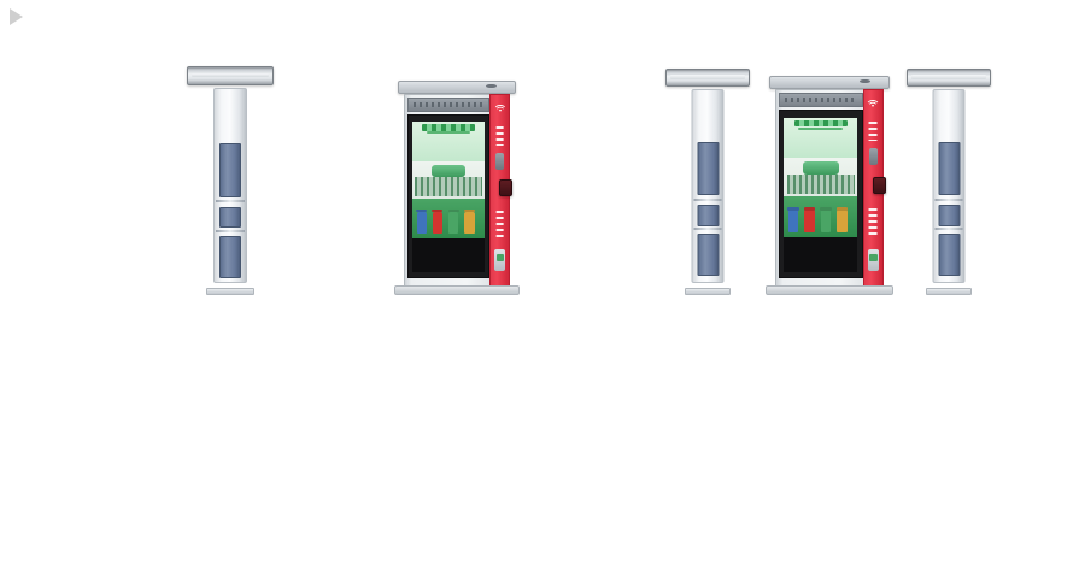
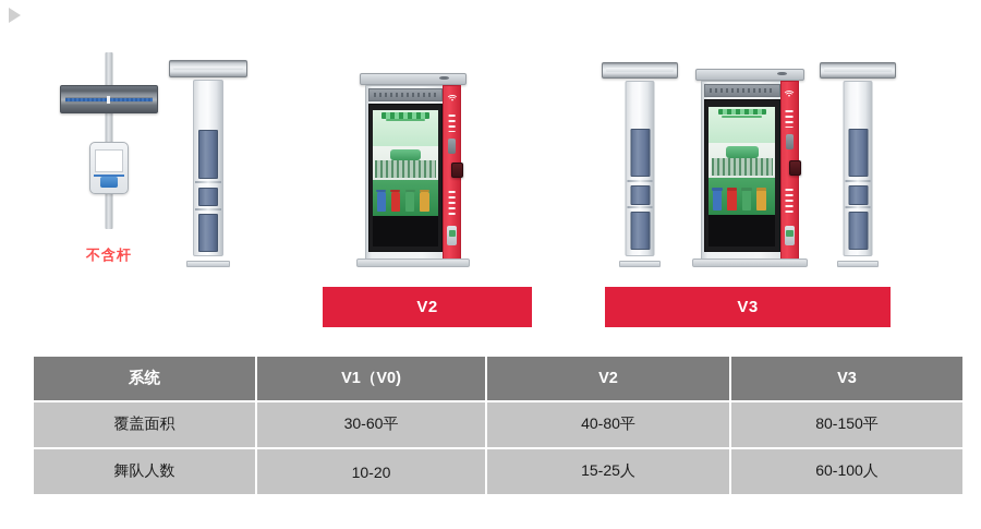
+ 不含杆
+ V2
+ V3
+ 系统	V1（V0)	V2	V3
+ 覆盖面积	30-60平	40-80平	80-150平
+ 舞队人数	10-20	15-25人	60-100人
